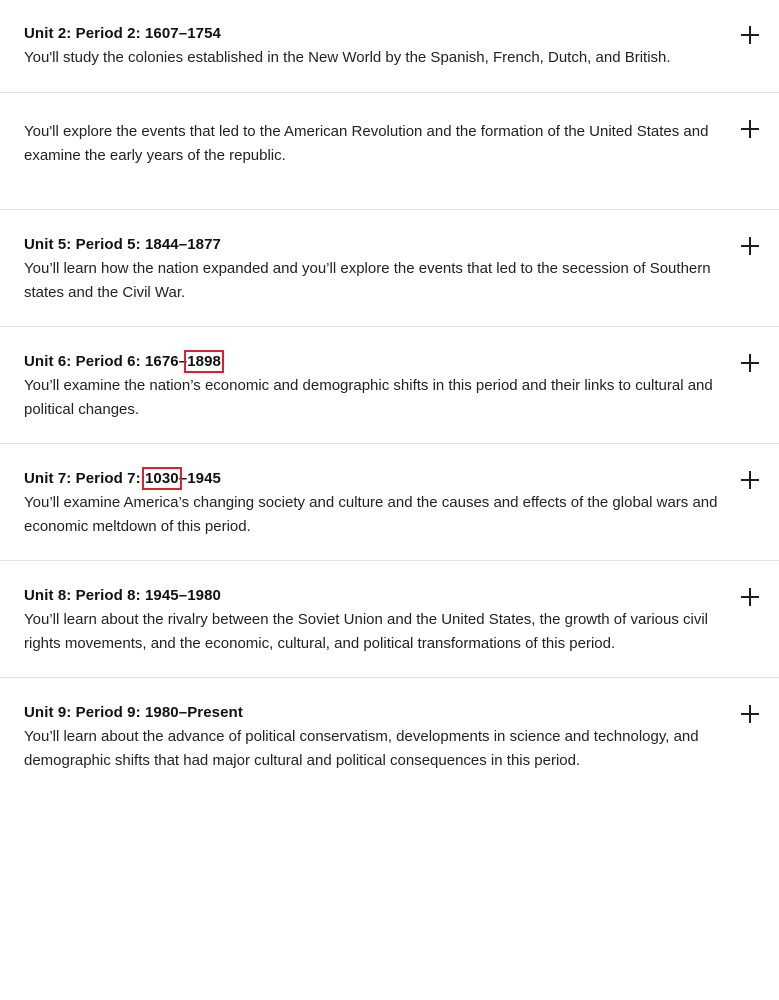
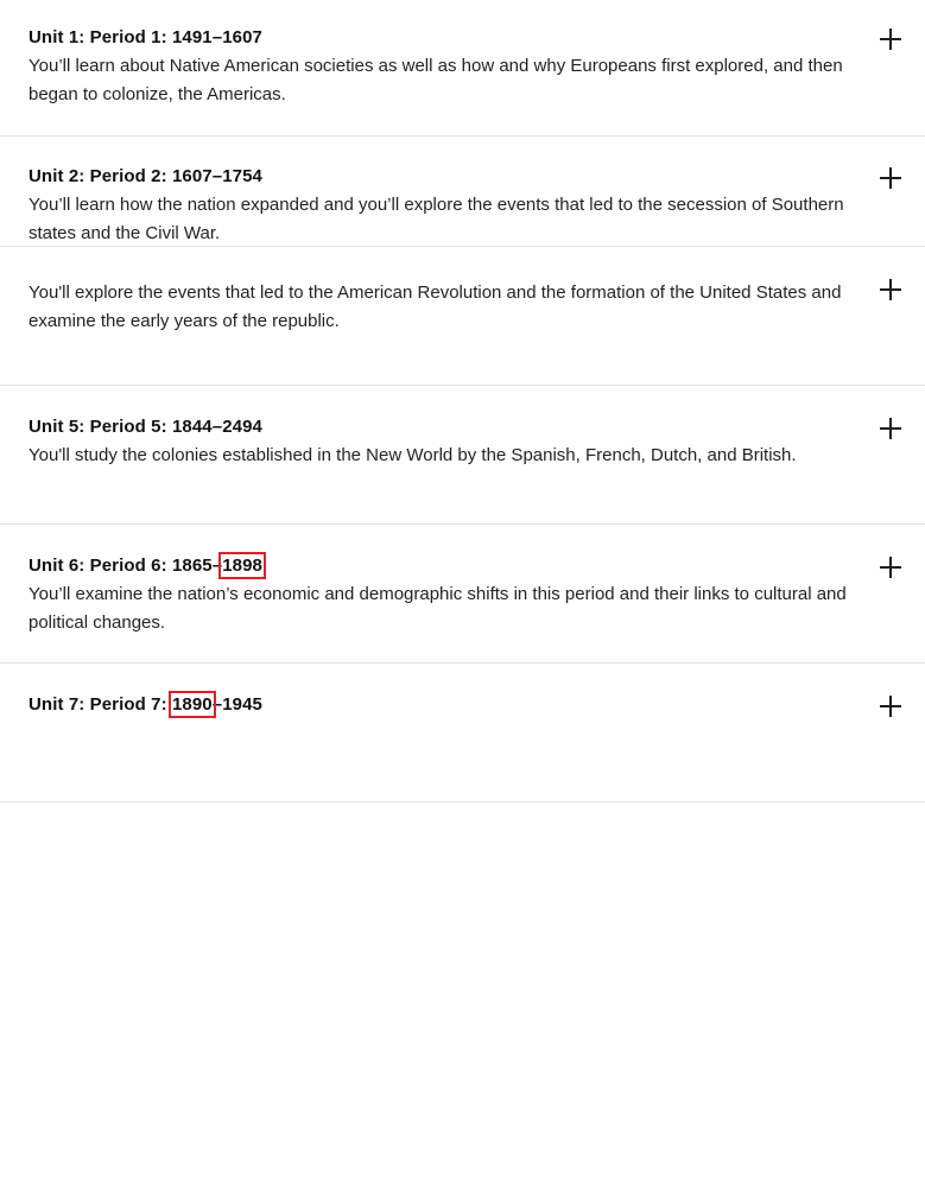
+ Unit 1: Period 1: 1491–1607
+ You’ll learn about Native American societies as well as how and why Europeans first explored, and then began to colonize, the Americas.
  Unit 2: Period 2: 1607–1754
- You'll study the colonies established in the New World by the Spanish, French, Dutch, and British.
+ You’ll learn how the nation expanded and you’ll explore the events that led to the secession of Southern states and the Civil War.
  You'll explore the events that led to the American Revolution and the formation of the United States and examine the early years of the republic.
- Unit 5: Period 5: 1844–1877
+ Unit 5: Period 5: 1844–2494
- You’ll learn how the nation expanded and you’ll explore the events that led to the secession of Southern states and the Civil War.
+ You'll study the colonies established in the New World by the Spanish, French, Dutch, and British.
- Unit 6: Period 6: 1676–1898
+ Unit 6: Period 6: 1865–1898
  You’ll examine the nation’s economic and demographic shifts in this period and their links to cultural and political changes.
- Unit 7: Period 7: 1030–1945
+ Unit 7: Period 7: 1890–1945
- You’ll examine America’s changing society and culture and the causes and effects of the global wars and economic meltdown of this period.
- Unit 8: Period 8: 1945–1980
- You’ll learn about the rivalry between the Soviet Union and the United States, the growth of various civil rights movements, and the economic, cultural, and political transformations of this period.
- Unit 9: Period 9: 1980–Present
- You’ll learn about the advance of political conservatism, developments in science and technology, and demographic shifts that had major cultural and political consequences in this period.
